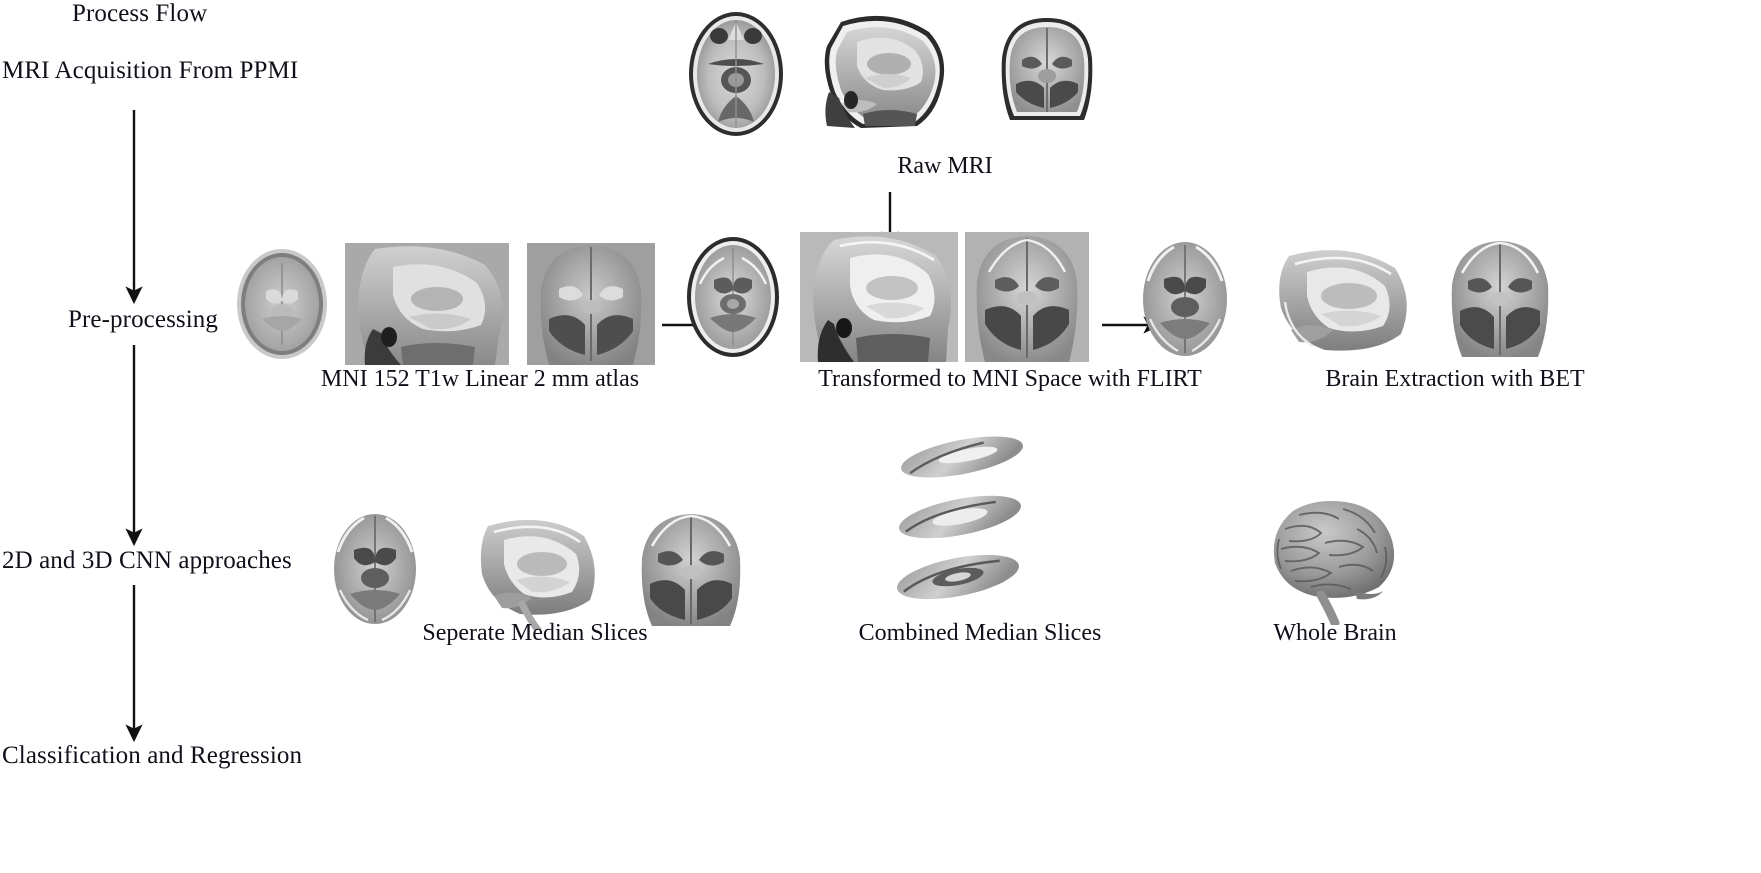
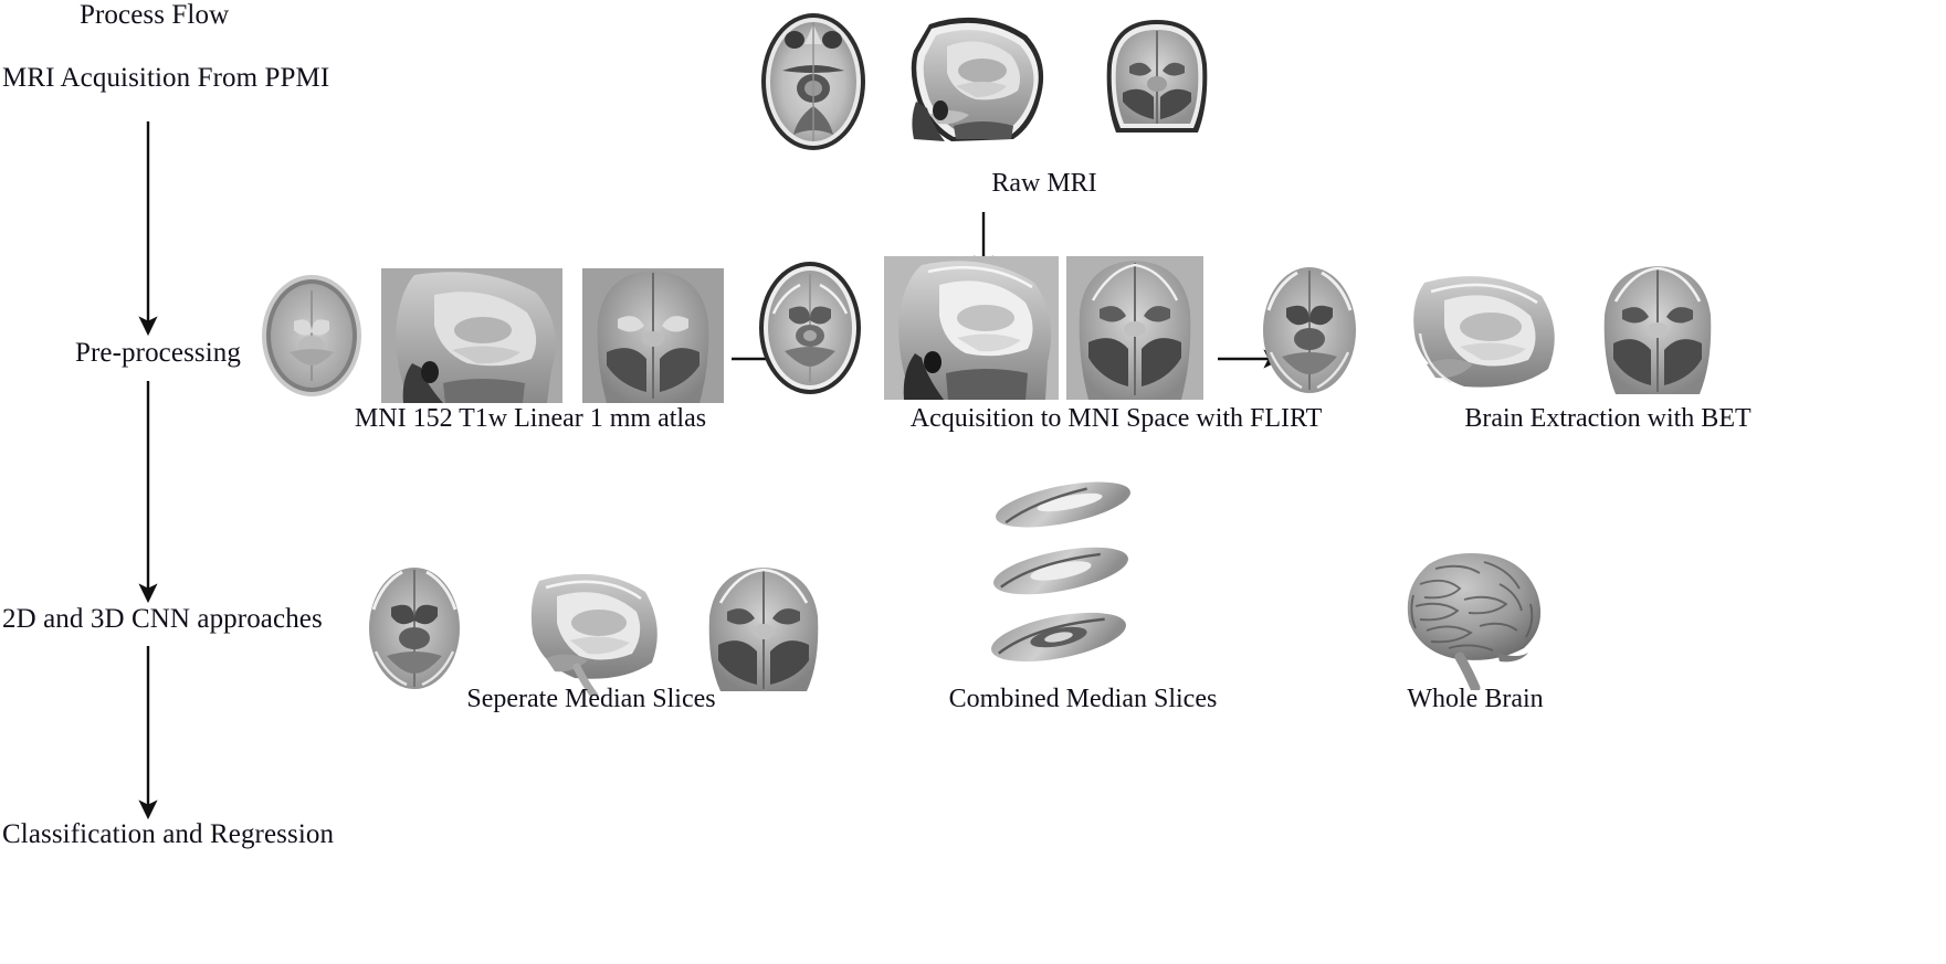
  Process Flow
  MRI Acquisition From PPMI
  Pre-processing
  2D and 3D CNN approaches
  Classification and Regression
  Raw MRI
- MNI 152 T1w Linear 2 mm atlas
+ MNI 152 T1w Linear 1 mm atlas
- Transformed to MNI Space with FLIRT
+ Acquisition to MNI Space with FLIRT
  Brain Extraction with BET
  Seperate Median Slices
  Combined Median Slices
  Whole Brain
